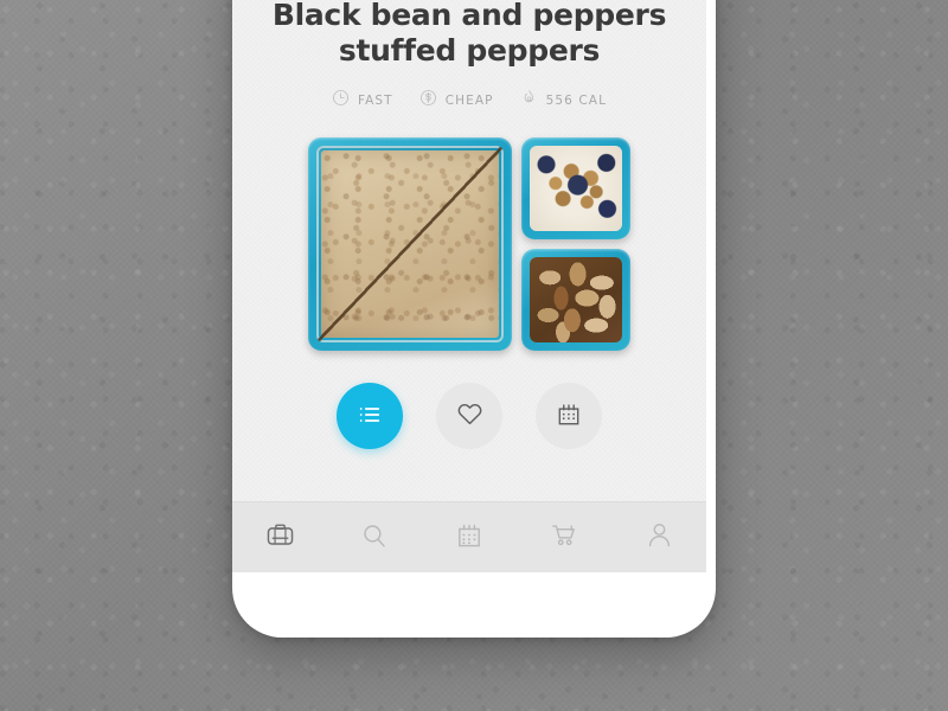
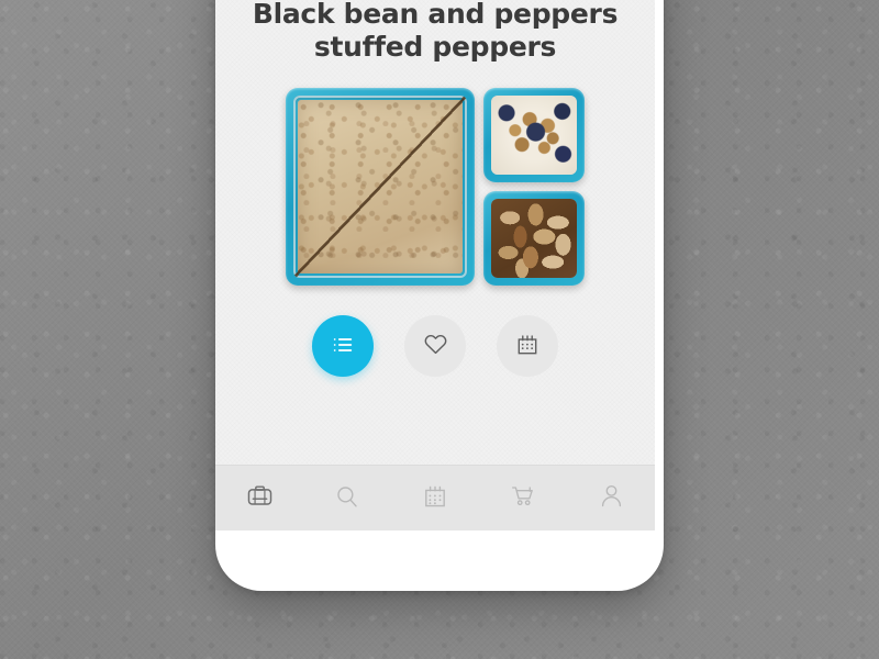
  Black bean and peppers stuffed peppers
- FAST
- CHEAP
- 556 CAL
